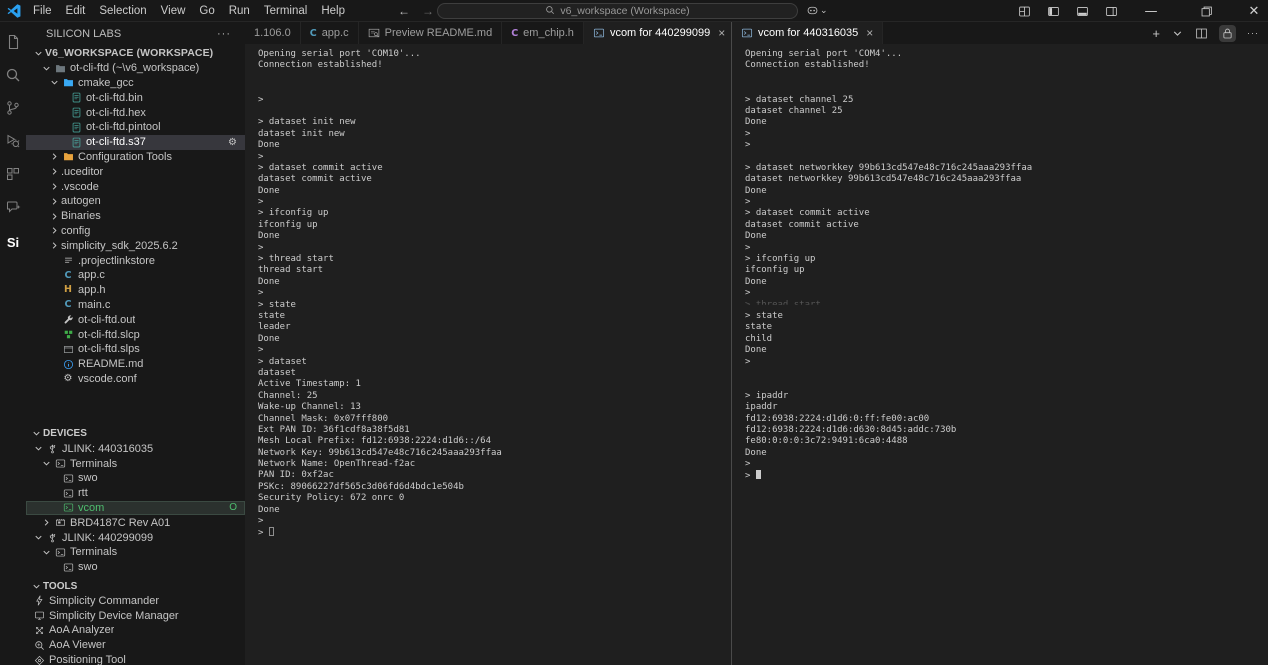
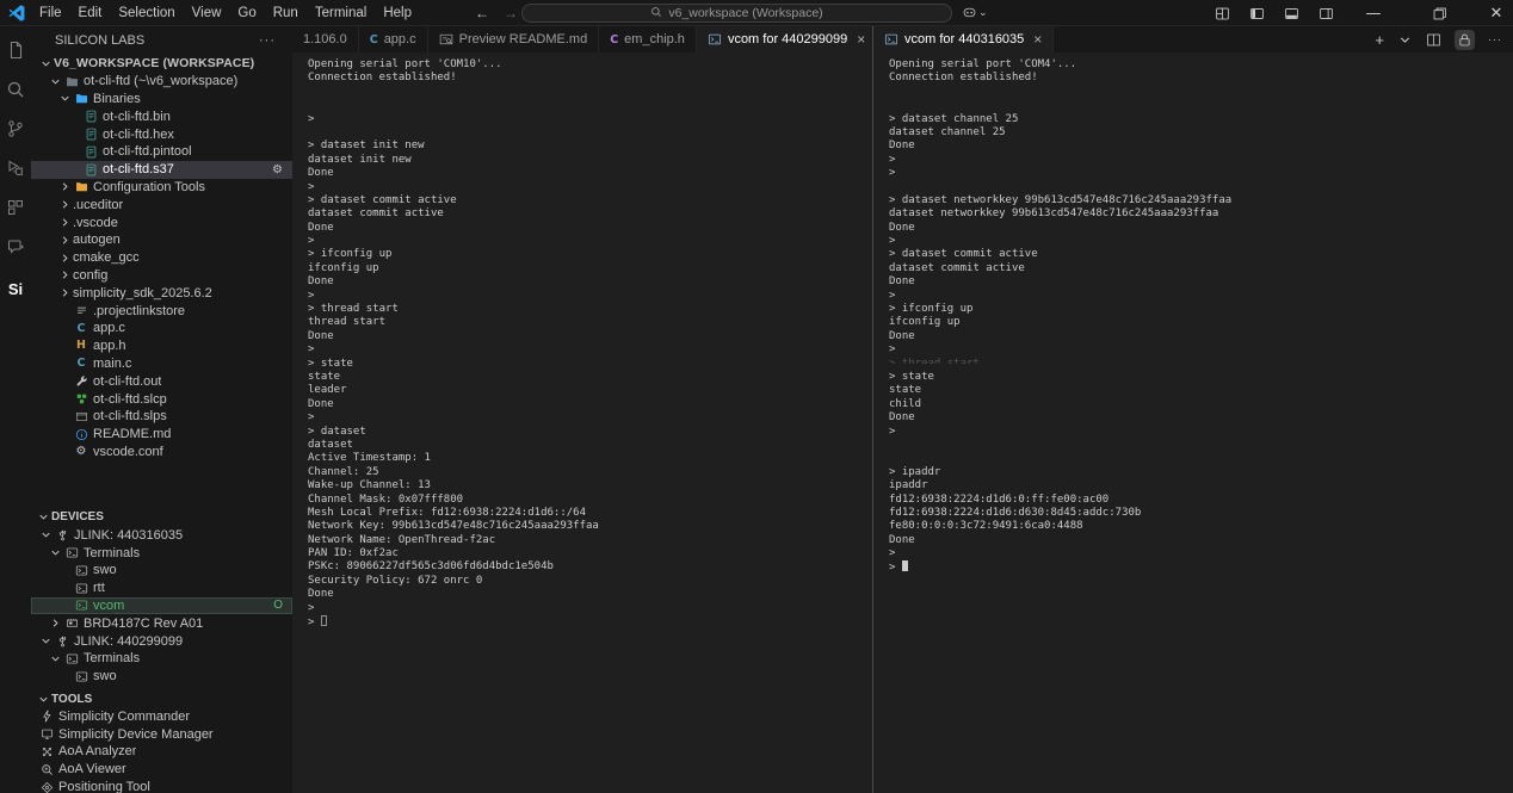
  File
  Edit
  Selection
  View
  Go
  Run
  Terminal
  Help
  ←
  →
  v6_workspace (Workspace)
  ⌄
  —
  ✕
  Si
  SILICON LABS
  ···
  V6_WORKSPACE (WORKSPACE)
  ot-cli-ftd (~\v6_workspace)
- cmake_gcc
+ Binaries
  ot-cli-ftd.bin
  ot-cli-ftd.hex
  ot-cli-ftd.pintool
  ot-cli-ftd.s37
  ⚙
  Configuration Tools
  .uceditor
  .vscode
  autogen
- Binaries
+ cmake_gcc
  config
  simplicity_sdk_2025.6.2
  .projectlinkstore
  C
  app.c
  H
  app.h
  C
  main.c
  ot-cli-ftd.out
  ot-cli-ftd.slcp
  ot-cli-ftd.slps
  README.md
  ⚙
  vscode.conf
  DEVICES
  JLINK: 440316035
  Terminals
  swo
  rtt
  vcom
  O
  BRD4187C Rev A01
  JLINK: 440299099
  Terminals
  swo
  TOOLS
  Simplicity Commander
  Simplicity Device Manager
  AoA Analyzer
  AoA Viewer
  Positioning Tool
  1.106.0
  C
  app.c
  Preview README.md
  C
  em_chip.h
  vcom for 440299099
  ×
  Opening serial port 'COM10'...
  Connection established!
  >
  > dataset init new
  dataset init new
  Done
  >
  > dataset commit active
  dataset commit active
  Done
  >
  > ifconfig up
  ifconfig up
  Done
  >
  > thread start
  thread start
  Done
  >
  > state
  state
  leader
  Done
  >
  > dataset
  dataset
  Active Timestamp: 1
  Channel: 25
  Wake-up Channel: 13
  Channel Mask: 0x07fff800
- Ext PAN ID: 36f1cdf8a38f5d81
  Mesh Local Prefix: fd12:6938:2224:d1d6::/64
  Network Key: 99b613cd547e48c716c245aaa293ffaa
  Network Name: OpenThread-f2ac
  PAN ID: 0xf2ac
  PSKc: 89066227df565c3d06fd6d4bdc1e504b
  Security Policy: 672 onrc 0
  Done
  >
  >
  vcom for 440316035
  ×
  +
  ···
  Opening serial port 'COM4'...
  Connection established!
  > dataset channel 25
  dataset channel 25
  Done
  >
  >
  > dataset networkkey 99b613cd547e48c716c245aaa293ffaa
  dataset networkkey 99b613cd547e48c716c245aaa293ffaa
  Done
  >
  > dataset commit active
  dataset commit active
  Done
  >
  > ifconfig up
  ifconfig up
  Done
  >
  > thread start
  > state
  state
  child
  Done
  >
  > ipaddr
  ipaddr
  fd12:6938:2224:d1d6:0:ff:fe00:ac00
  fd12:6938:2224:d1d6:d630:8d45:addc:730b
  fe80:0:0:0:3c72:9491:6ca0:4488
  Done
  >
  >
